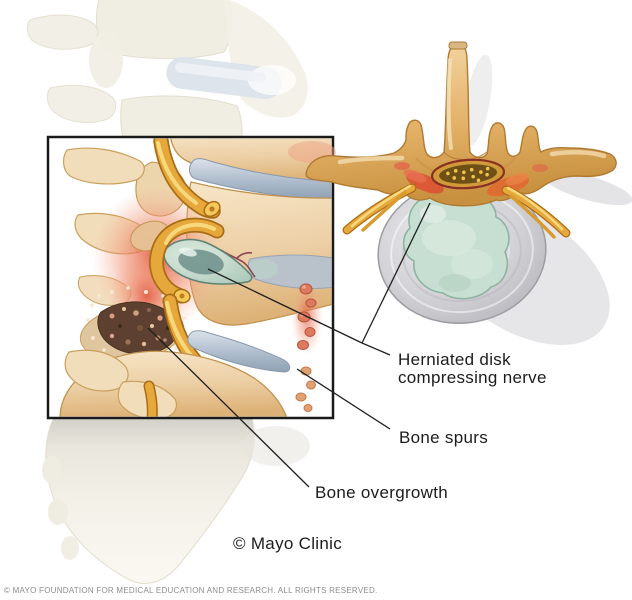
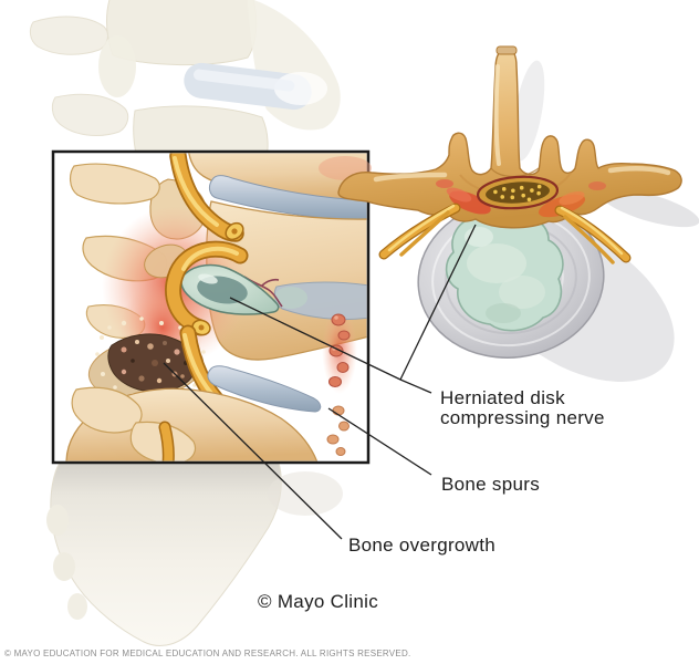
  Herniated disk
  compressing nerve
  Bone spurs
  Bone overgrowth
  © Mayo Clinic
- © MAYO FOUNDATION FOR MEDICAL EDUCATION AND RESEARCH. ALL RIGHTS RESERVED.
+ © MAYO EDUCATION FOR MEDICAL EDUCATION AND RESEARCH. ALL RIGHTS RESERVED.
